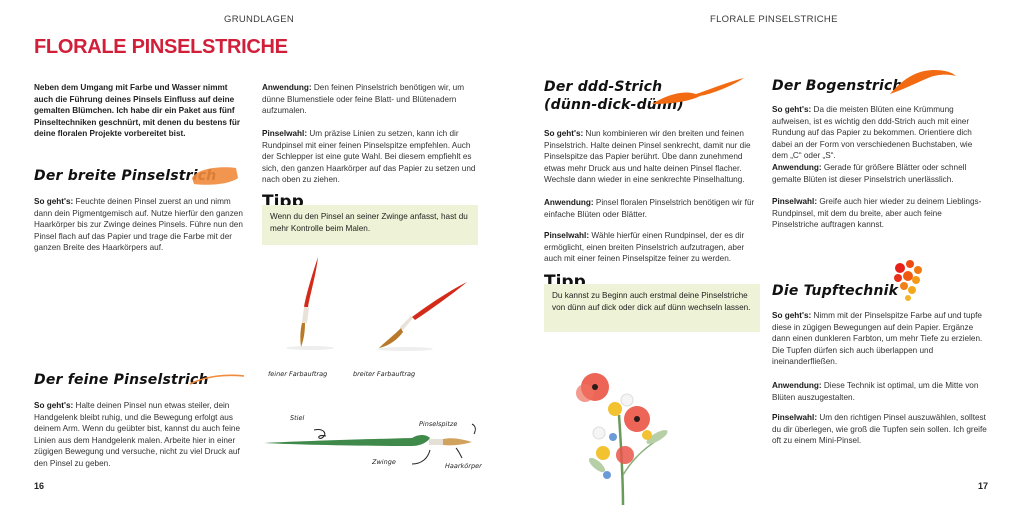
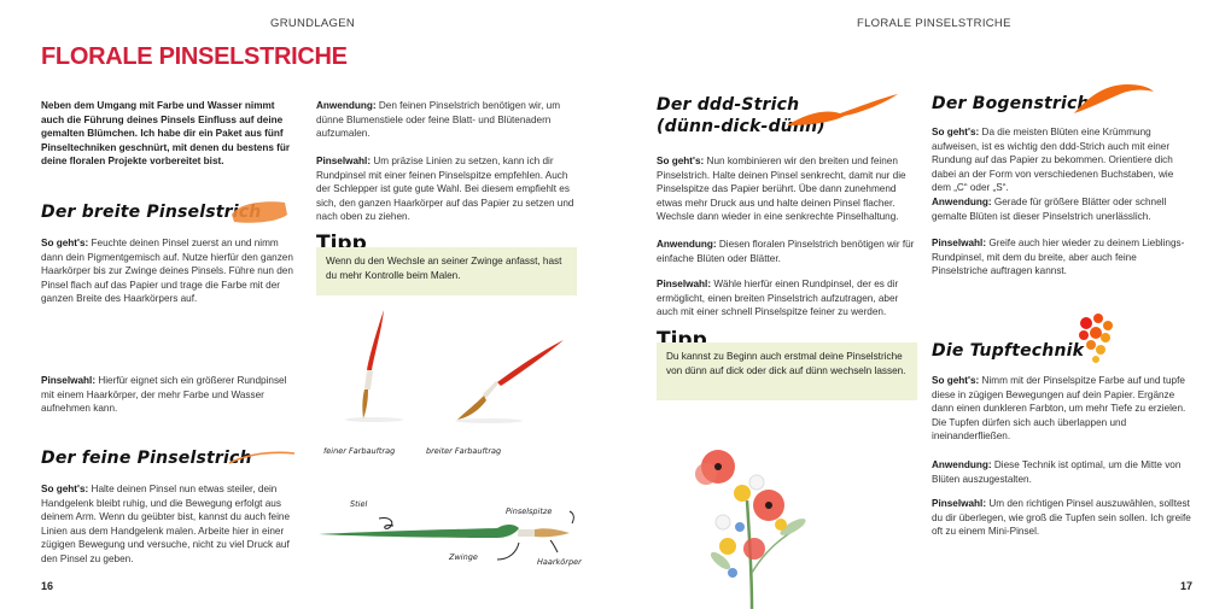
  GRUNDLAGEN
  FLORALE PINSELSTRICHE
  Neben dem Umgang mit Farbe und Wasser nimmt auch die Führung deines Pinsels Einfluss auf deine gemalten Blümchen. Ich habe dir ein Paket aus fünf Pinseltechniken geschnürt, mit denen du bestens für deine floralen Projekte vorbereitet bist.
  Der breite Pinselstr
  So geht's: Feuchte deinen Pinsel zuerst an und nimm dann dein Pigmentgemisch auf. Nutze hierfür den ganzen Haarkörper bis zur Zwinge deines Pinsels. Führe nun den Pinsel flach auf das Papier und trage die Farbe mit der ganzen Breite des Haarkörpers auf.
+ Pinselwahl: Hierfür eignet sich ein größerer Rundpinsel mit einem Haarkörper, der mehr Farbe und Wasser aufnehmen kann.
  Der feine Pinselstrich
  So geht's: Halte deinen Pinsel nun etwas steiler, dein Handgelenk bleibt ruhig, und die Bewegung erfolgt aus deinem Arm. Wenn du geübter bist, kannst du auch feine Linien aus dem Handgelenk malen. Arbeite hier in einer zügigen Bewegung und versuche, nicht zu viel Druck auf den Pinsel zu geben.
  16
  Anwendung: Den feinen Pinselstrich benötigen wir, um dünne Blumenstiele oder feine Blatt- und Blütenadern aufzumalen.
- Pinselwahl: Um präzise Linien zu setzen, kann ich dir Rundpinsel mit einer feinen Pinselspitze empfehlen. Auch der Schlepper ist eine gute Wahl. Bei diesem empfiehlt es sich, den ganzen Haarkörper auf das Papier zu setzen und nach oben zu ziehen.
+ Pinselwahl: Um präzise Linien zu setzen, kann ich dir Rundpinsel mit einer feinen Pinselspitze empfehlen. Auch der Schlepper ist gute gute Wahl. Bei diesem empfiehlt es sich, den ganzen Haarkörper auf das Papier zu setzen und nach oben zu ziehen.
  Tipp
- Wenn du den Pinsel an seiner Zwinge anfasst, hast du mehr Kontrolle beim Malen.
+ Wenn du den Wechsle an seiner Zwinge anfasst, hast du mehr Kontrolle beim Malen.
  feiner Farbauftrag
  breiter Farbauftrag
  Stiel
  Pinselspitze
  Zwinge
  Haarkörper
  FLORALE PINSELSTRICHE
  Der ddd-Strich
  (dünn-dick-dünn)
  So geht's: Nun kombinieren wir den breiten und feinen Pinselstrich. Halte deinen Pinsel senkrecht, damit nur die Pinselspitze das Papier berührt. Übe dann zunehmend etwas mehr Druck aus und halte deinen Pinsel flacher. Wechsle dann wieder in eine senkrechte Pinselhaltung.
- Anwendung: Pinsel floralen Pinselstrich benötigen wir für einfache Blüten oder Blätter.
+ Anwendung: Diesen floralen Pinselstrich benötigen wir für einfache Blüten oder Blätter.
- Pinselwahl: Wähle hierfür einen Rundpinsel, der es dir ermöglicht, einen breiten Pinselstrich aufzutragen, aber auch mit einer feinen Pinselspitze feiner zu werden.
+ Pinselwahl: Wähle hierfür einen Rundpinsel, der es dir ermöglicht, einen breiten Pinselstrich aufzutragen, aber auch mit einer schnell Pinselspitze feiner zu werden.
  Tipp
  Du kannst zu Beginn auch erstmal deine Pinselstriche von dünn auf dick oder dick auf dünn wechseln lassen.
  Der Bogenstrich
  So geht's: Da die meisten Blüten eine Krümmung aufweisen, ist es wichtig den ddd-Strich auch mit einer Rundung auf das Papier zu bekommen. Orientiere dich dabei an der Form von verschiedenen Buchstaben, wie dem „C“ oder „S“.
  Anwendung: Gerade für größere Blätter oder schnell gemalte Blüten ist dieser Pinselstrich unerlässlich.
  Pinselwahl: Greife auch hier wieder zu deinem Lieblings-Rundpinsel, mit dem du breite, aber auch feine Pinselstriche auftragen kannst.
  Die Tupftechnik
  So geht's: Nimm mit der Pinselspitze Farbe auf und tupfe diese in zügigen Bewegungen auf dein Papier. Ergänze dann einen dunkleren Farbton, um mehr Tiefe zu erzielen. Die Tupfen dürfen sich auch überlappen und ineinanderfließen.
  Anwendung: Diese Technik ist optimal, um die Mitte von Blüten auszugestalten.
  Pinselwahl: Um den richtigen Pinsel auszuwählen, solltest du dir überlegen, wie groß die Tupfen sein sollen. Ich greife oft zu einem Mini-Pinsel.
  17
